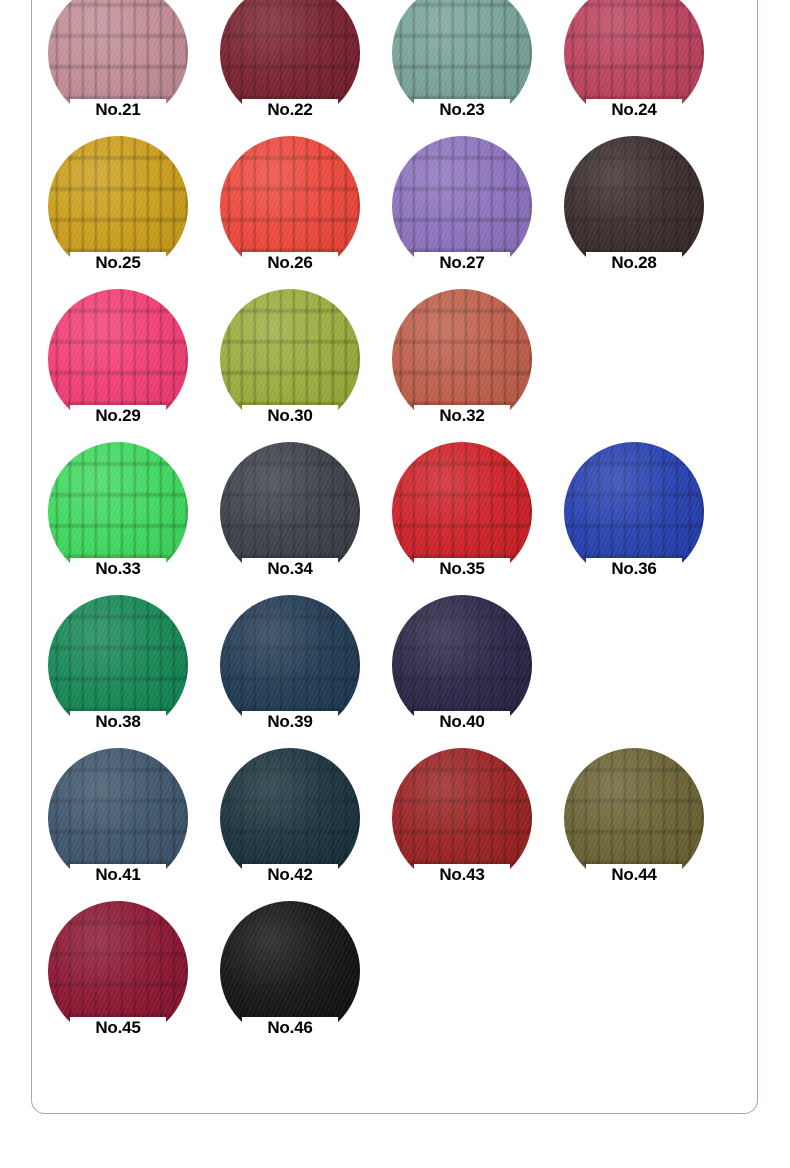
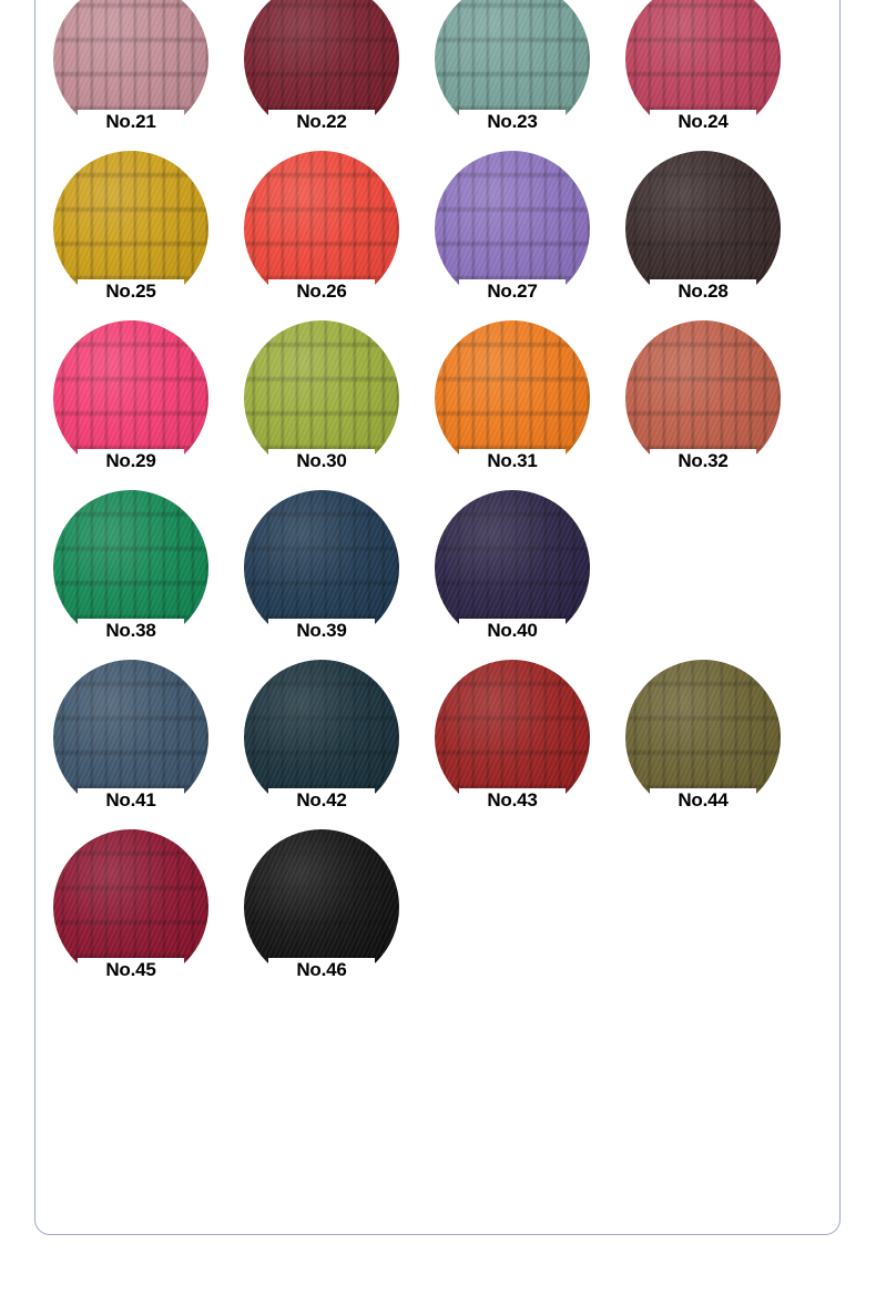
  No.21
  No.22
  No.23
  No.24
  No.25
  No.26
  No.27
  No.28
  No.29
  No.30
+ No.31
  No.32
- No.33
- No.34
- No.35
- No.36
  No.38
  No.39
  No.40
  No.41
  No.42
  No.43
  No.44
  No.45
  No.46
